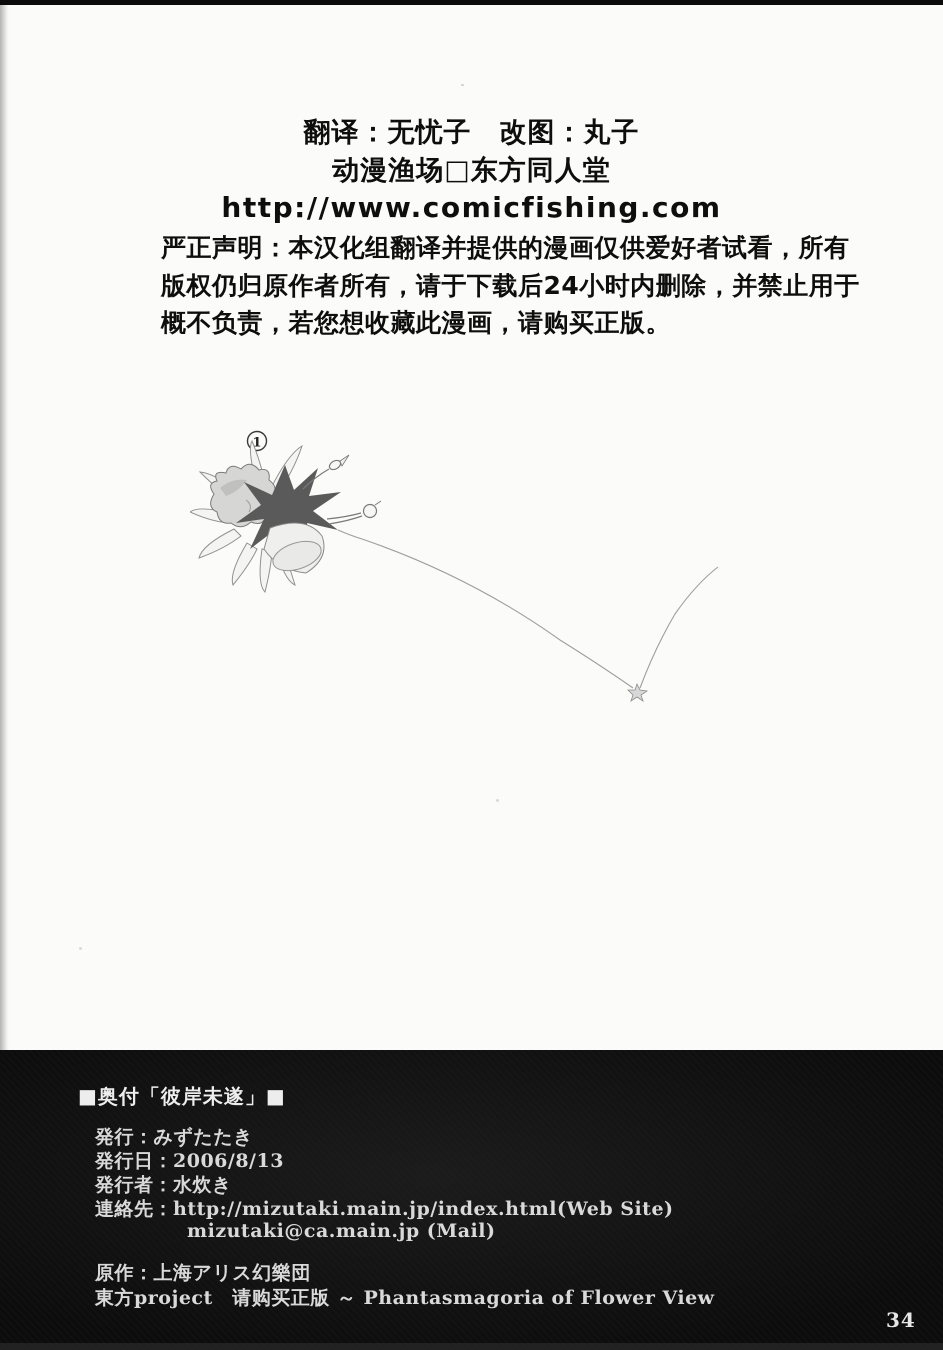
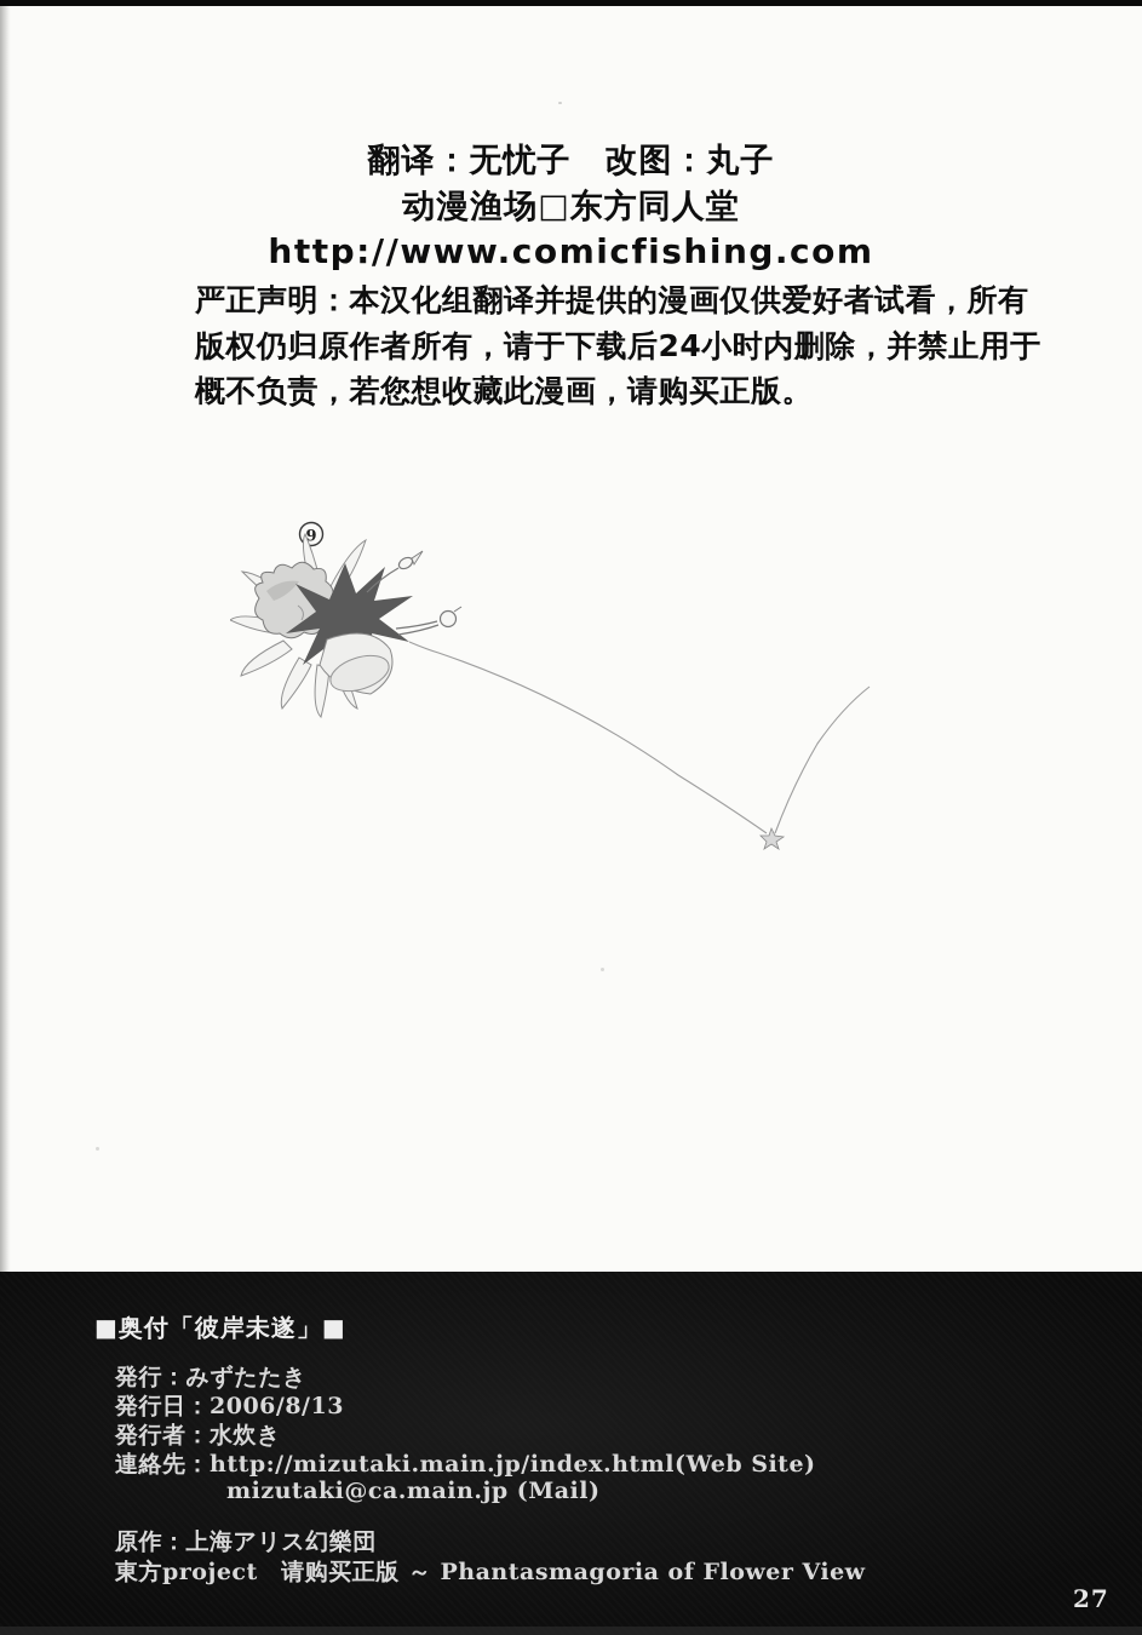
  翻译：无忧子 改图：丸子
  动漫渔场□东方同人堂
  http://www.comicfishing.com
  严正声明：本汉化组翻译并提供的漫画仅供爱好者试看，所有
  版权仍归原作者所有，请于下载后24小时内删除，并禁止用于
  概不负责，若您想收藏此漫画，请购买正版。
- 1
+ 9
  ■奥付「彼岸未遂」■
  発行：みずたたき
  発行日：2006/8/13
  発行者：水炊き
  連絡先：http://mizutaki.main.jp/index.html(Web Site)
  mizutaki@ca.main.jp (Mail)
  原作：上海アリス幻樂団
  東方project 请购买正版 ～ Phantasmagoria of Flower View
- 34
+ 27
